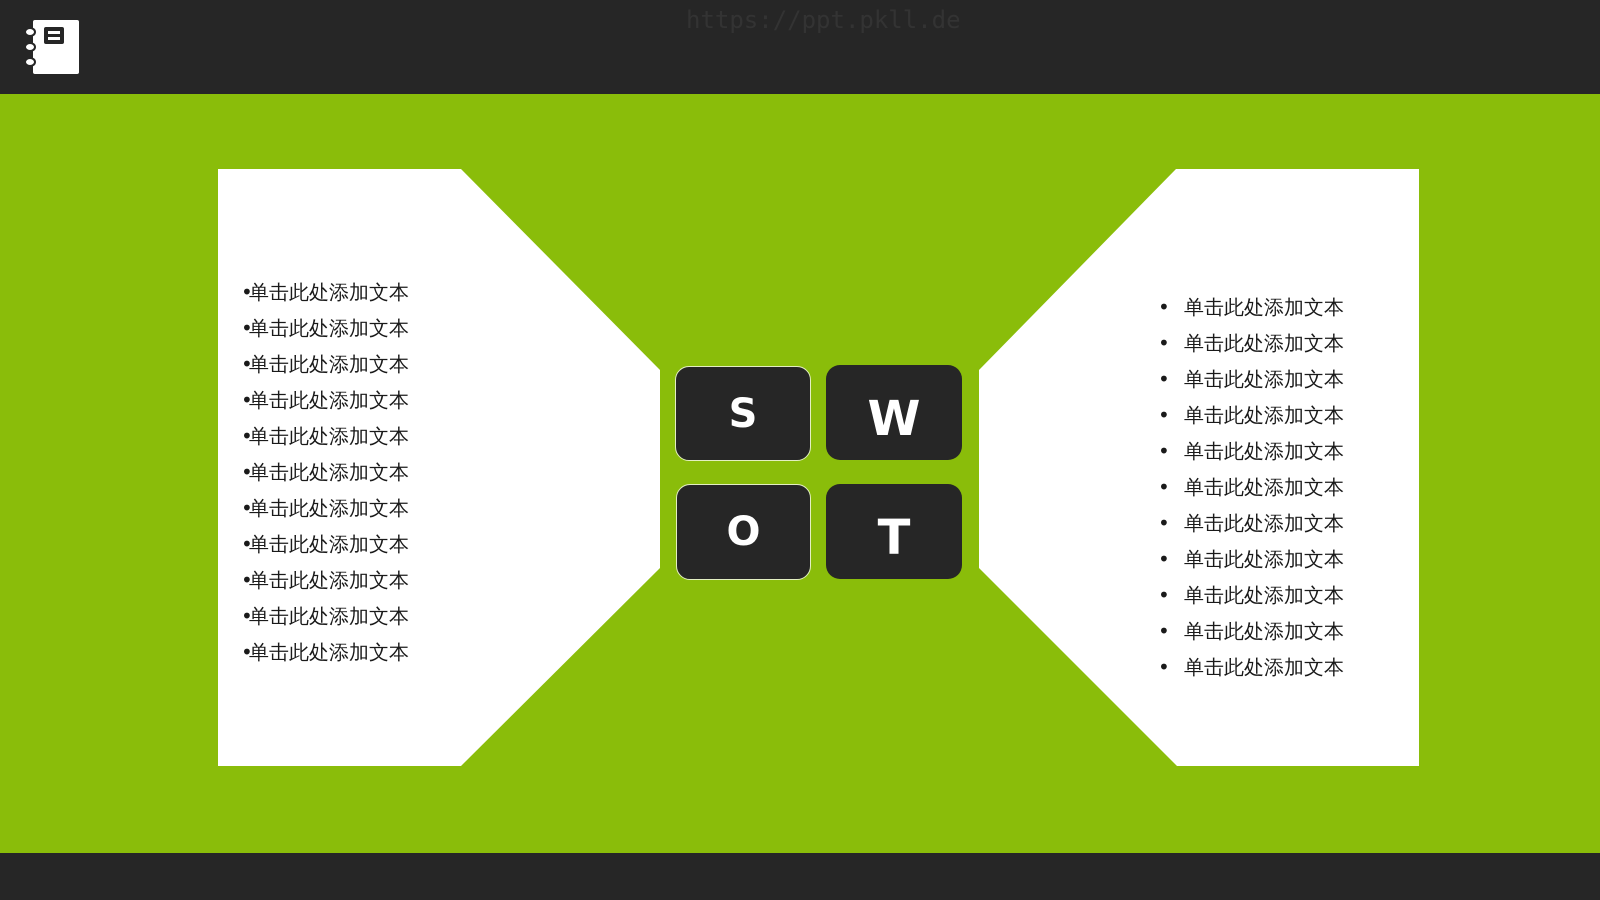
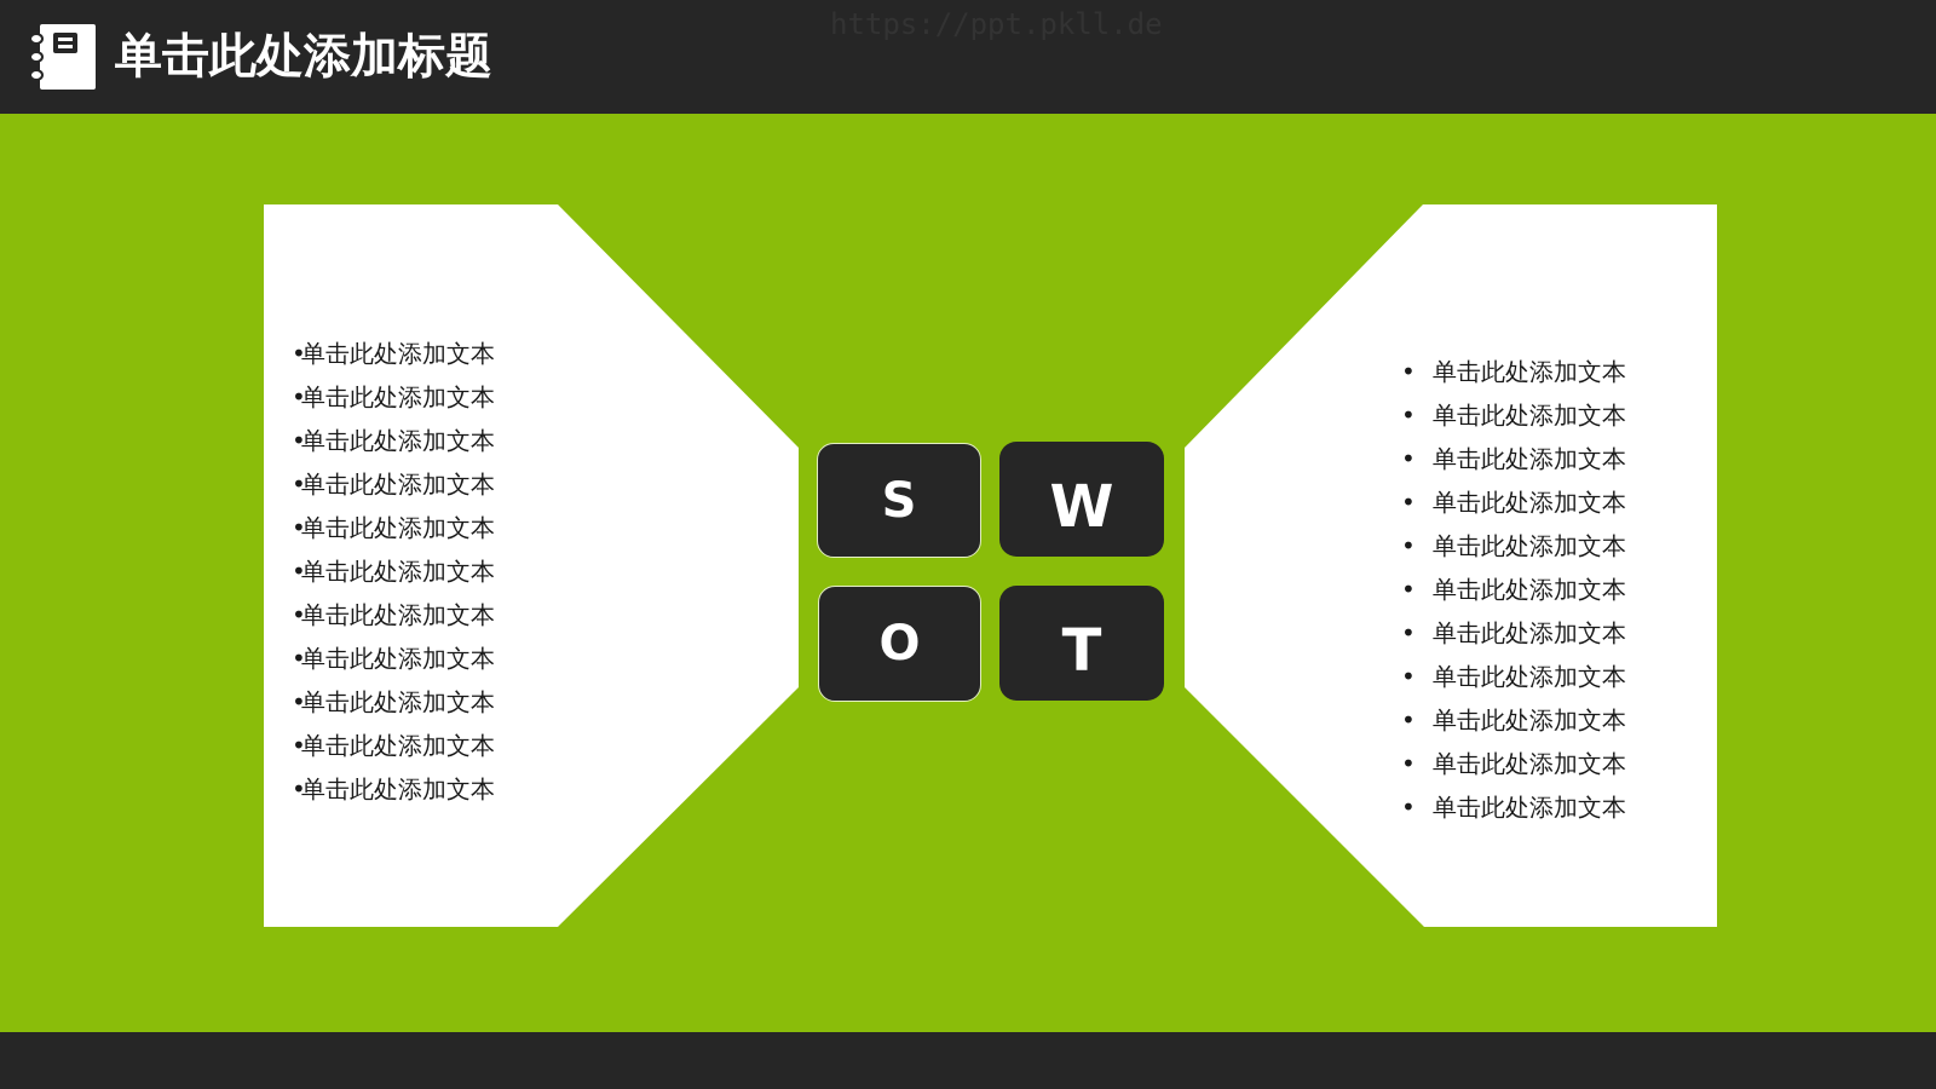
+ 单击此处添加标题
  •单击此处添加文本
  •单击此处添加文本
  •单击此处添加文本
  •单击此处添加文本
  •单击此处添加文本
  •单击此处添加文本
  •单击此处添加文本
  •单击此处添加文本
  •单击此处添加文本
  •单击此处添加文本
  •单击此处添加文本
  • 单击此处添加文本
  • 单击此处添加文本
  • 单击此处添加文本
  • 单击此处添加文本
  • 单击此处添加文本
  • 单击此处添加文本
  • 单击此处添加文本
  • 单击此处添加文本
  • 单击此处添加文本
  • 单击此处添加文本
  • 单击此处添加文本
  S
  W
  O
  T
